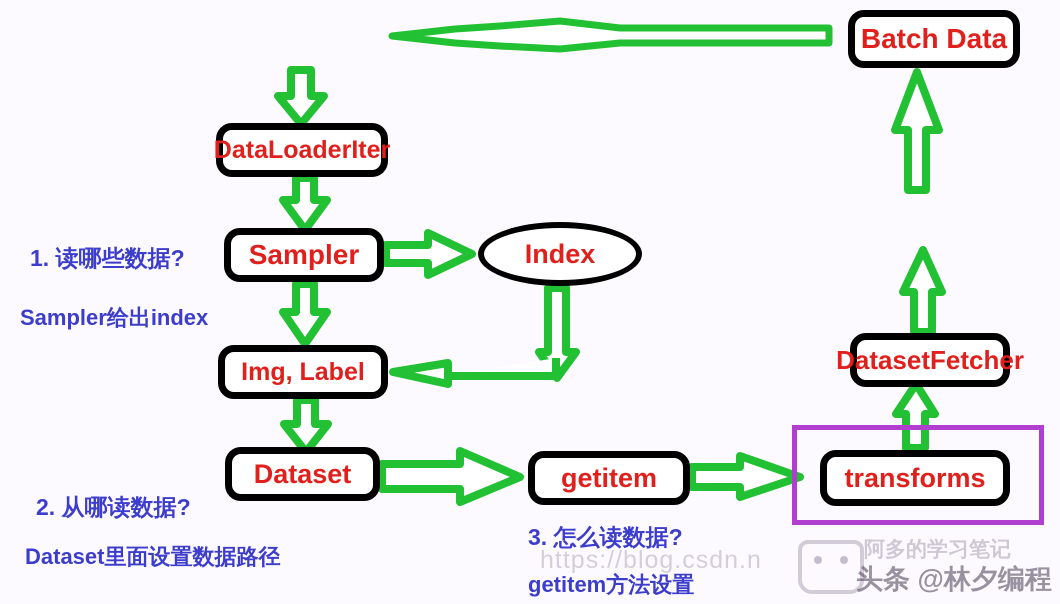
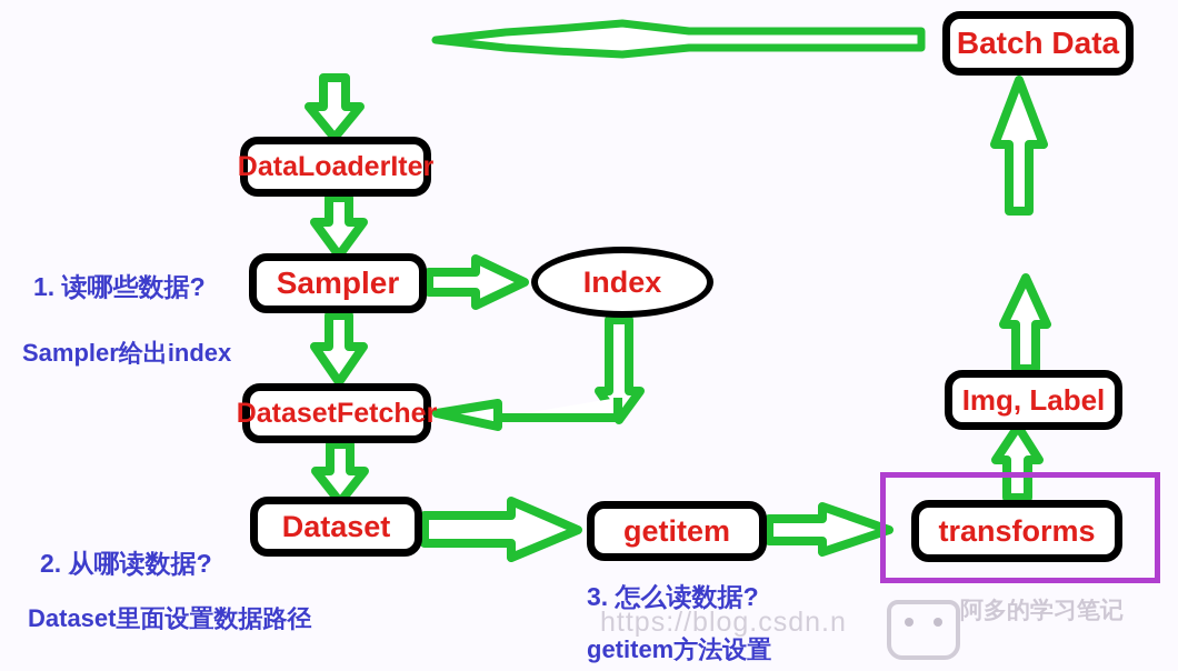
  DataLoaderIter
  Sampler
  Index
- Img, Label
+ DatasetFetcher
  Dataset
  getitem
  transforms
- DatasetFetcher
+ Img, Label
  Batch Data
  1. 读哪些数据?
  Sampler给出index
  2. 从哪读数据?
  Dataset里面设置数据路径
  3. 怎么读数据?
  getitem方法设置
  https://blog.csdn.n
  阿多的学习笔记
- 头条 @林夕编程
